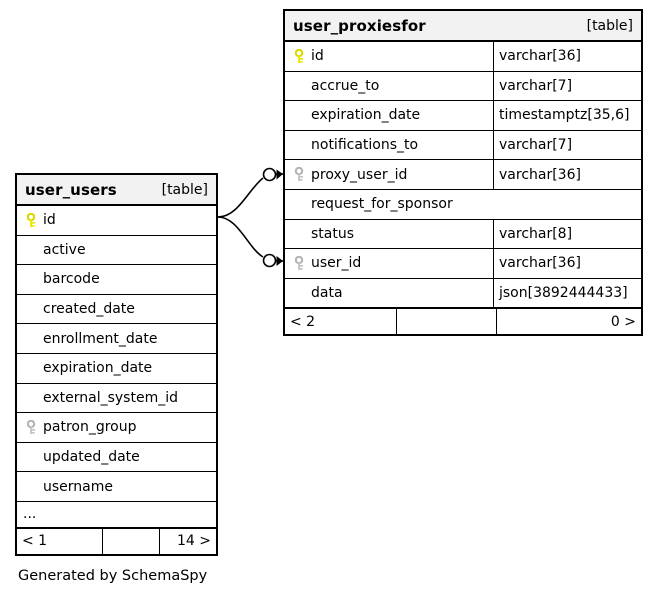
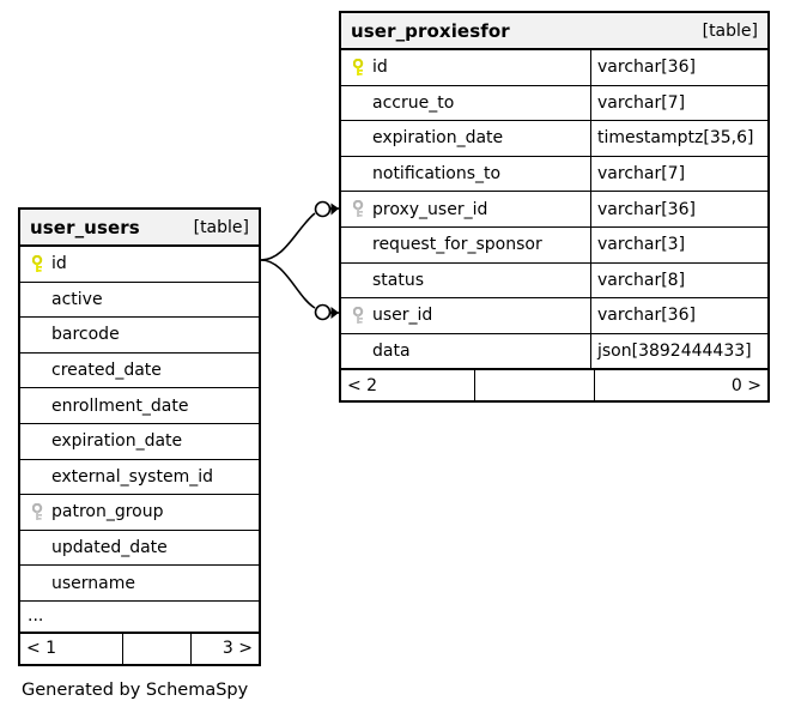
  user_users
  [table]
  id
  active
  barcode
  created_date
  enrollment_date
  expiration_date
  external_system_id
  patron_group
  updated_date
  username
  ...
  < 1
- 14 >
+ 3 >
  user_proxiesfor
  [table]
  id
  varchar[36]
  accrue_to
  varchar[7]
  expiration_date
  timestamptz[35,6]
  notifications_to
  varchar[7]
  proxy_user_id
  varchar[36]
  request_for_sponsor
+ varchar[3]
  status
  varchar[8]
  user_id
  varchar[36]
  data
  json[3892444433]
  < 2
  0 >
  Generated by SchemaSpy
